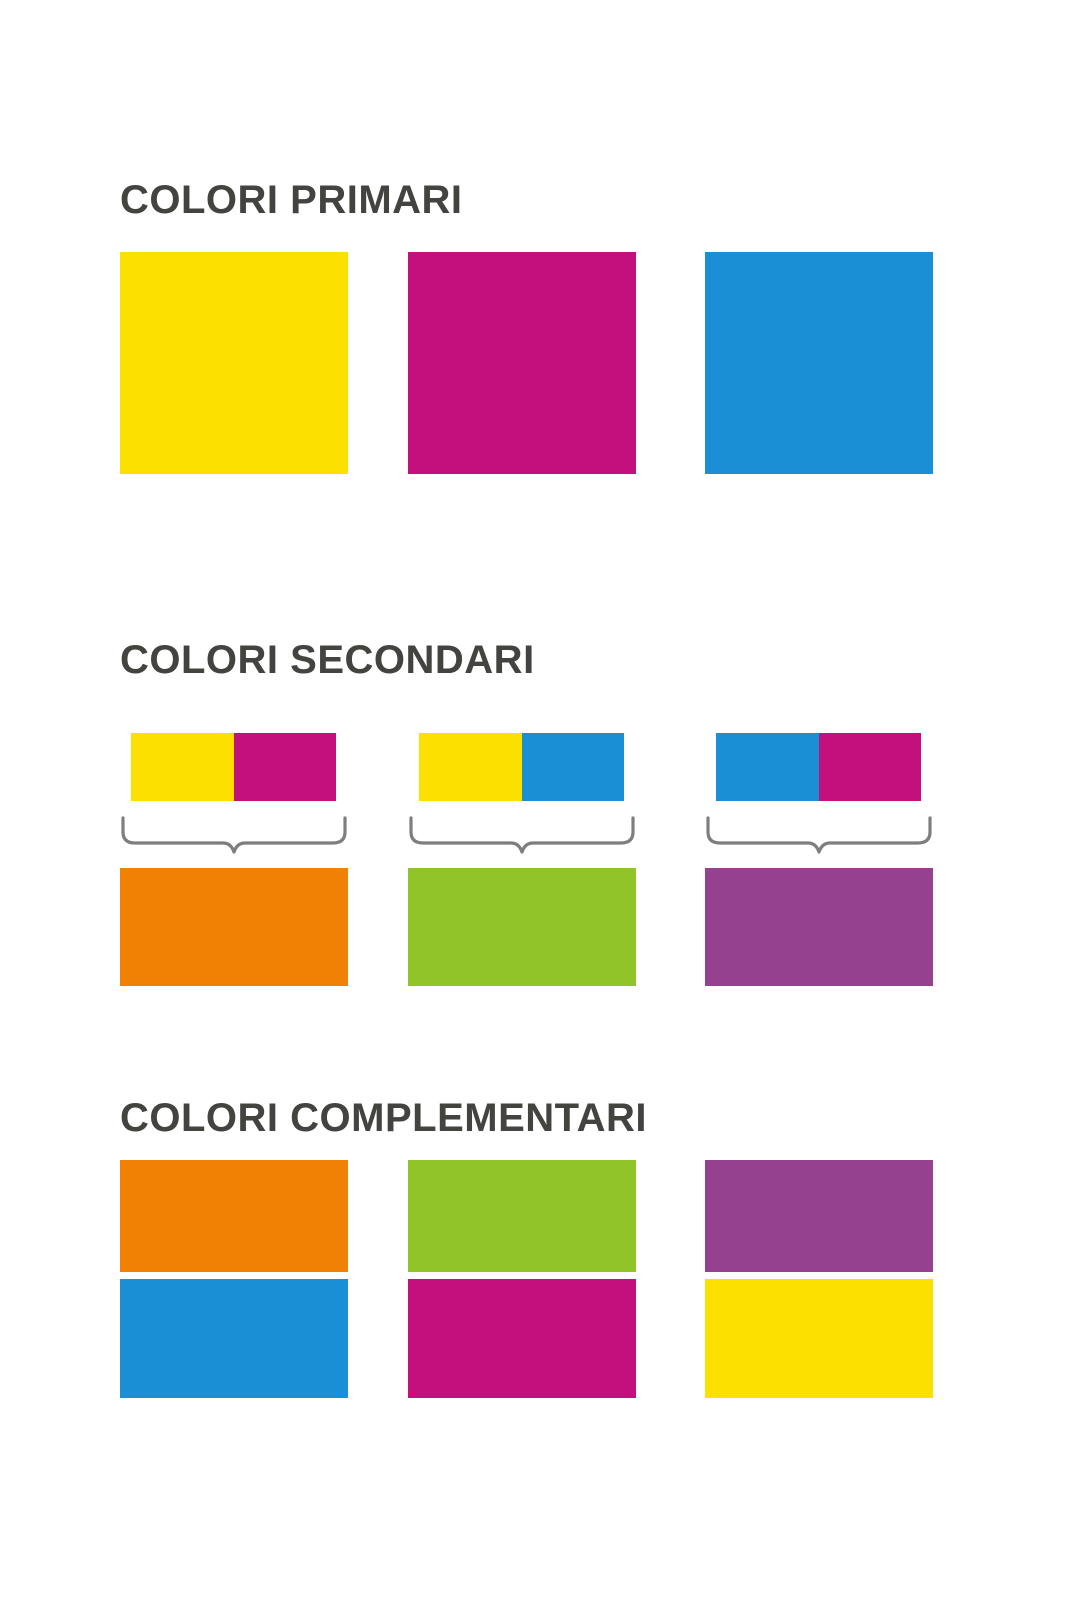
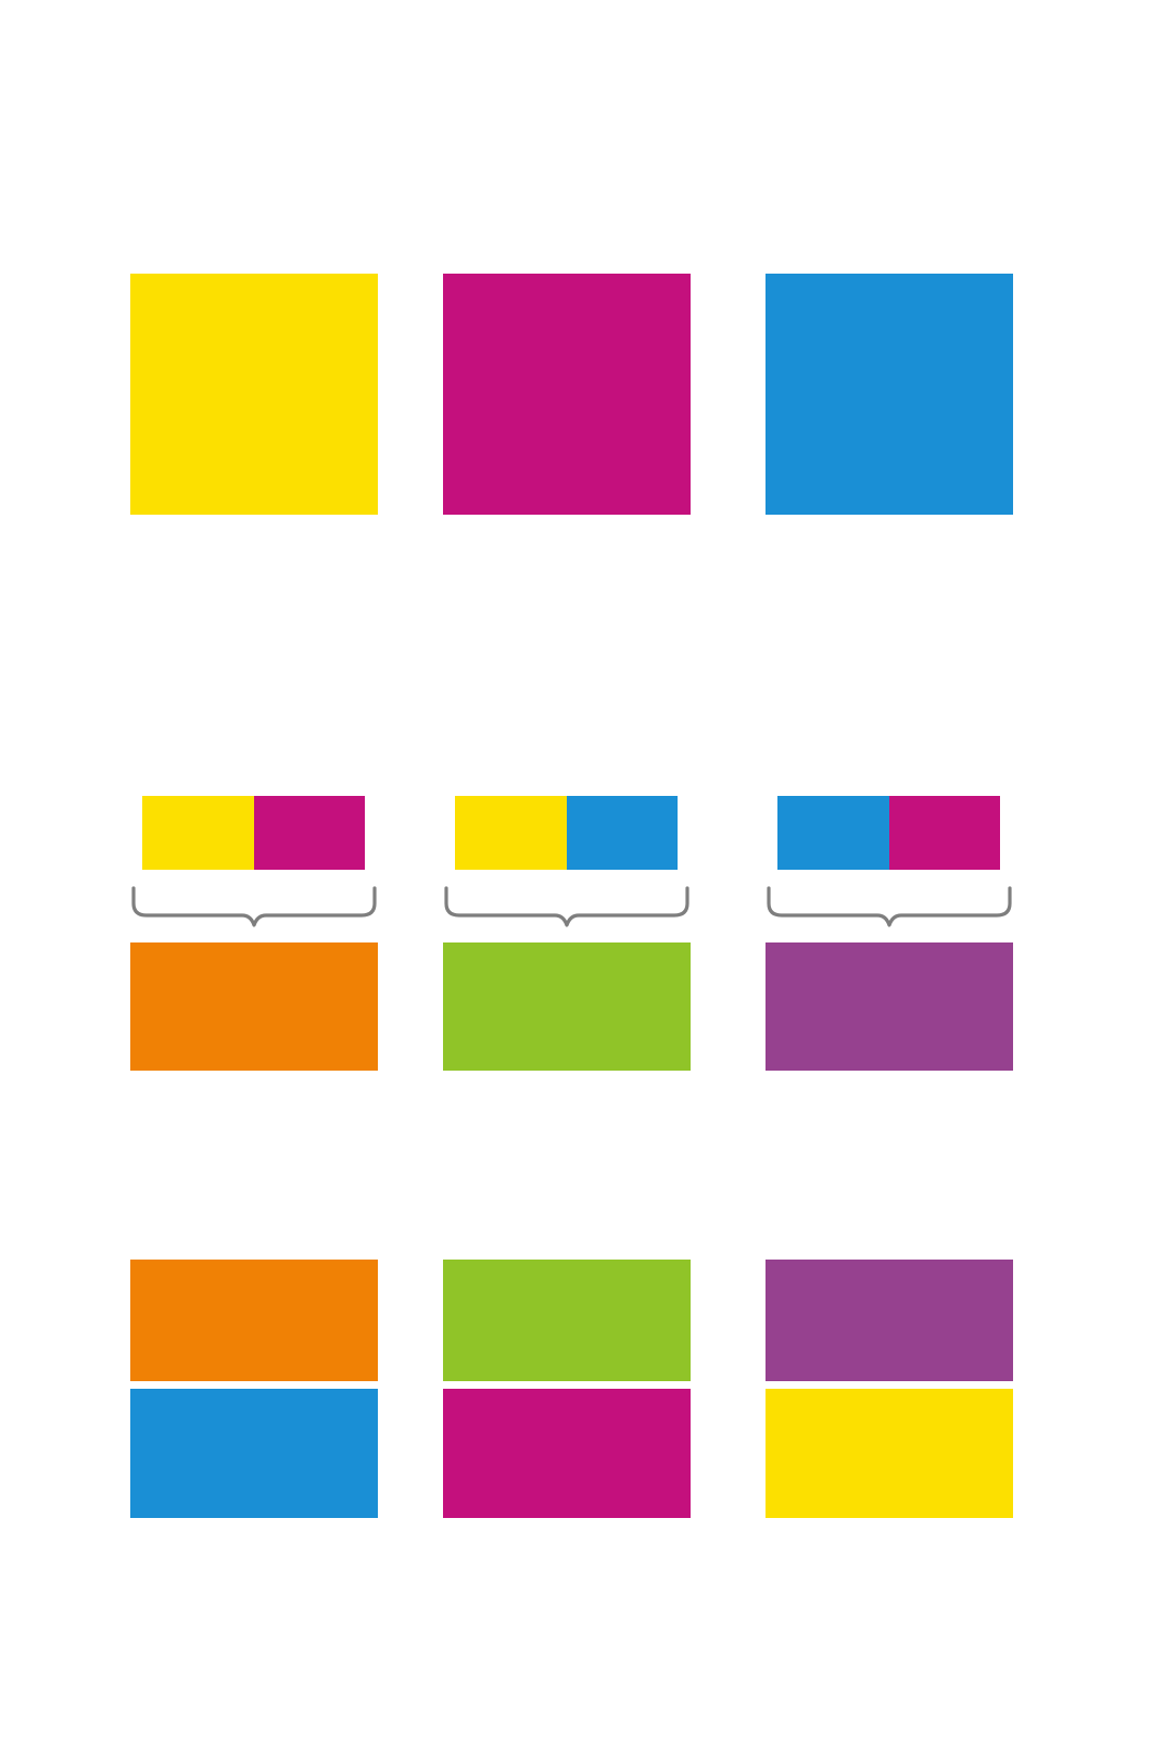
- COLORI PRIMARI
- COLORI SECONDARI
- COLORI COMPLEMENTARI
